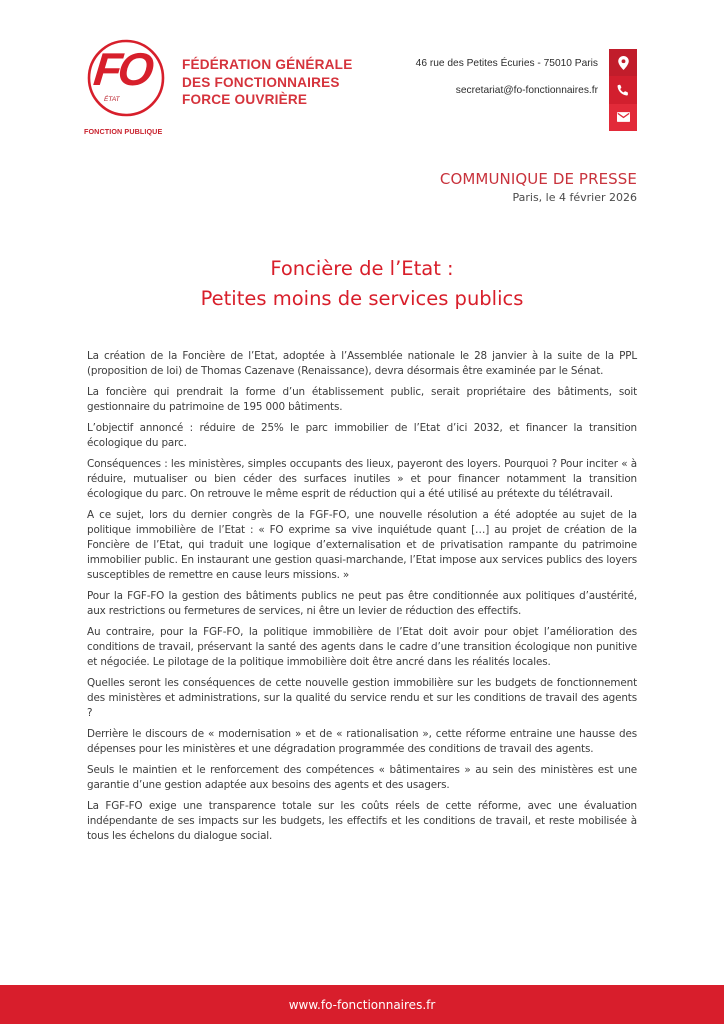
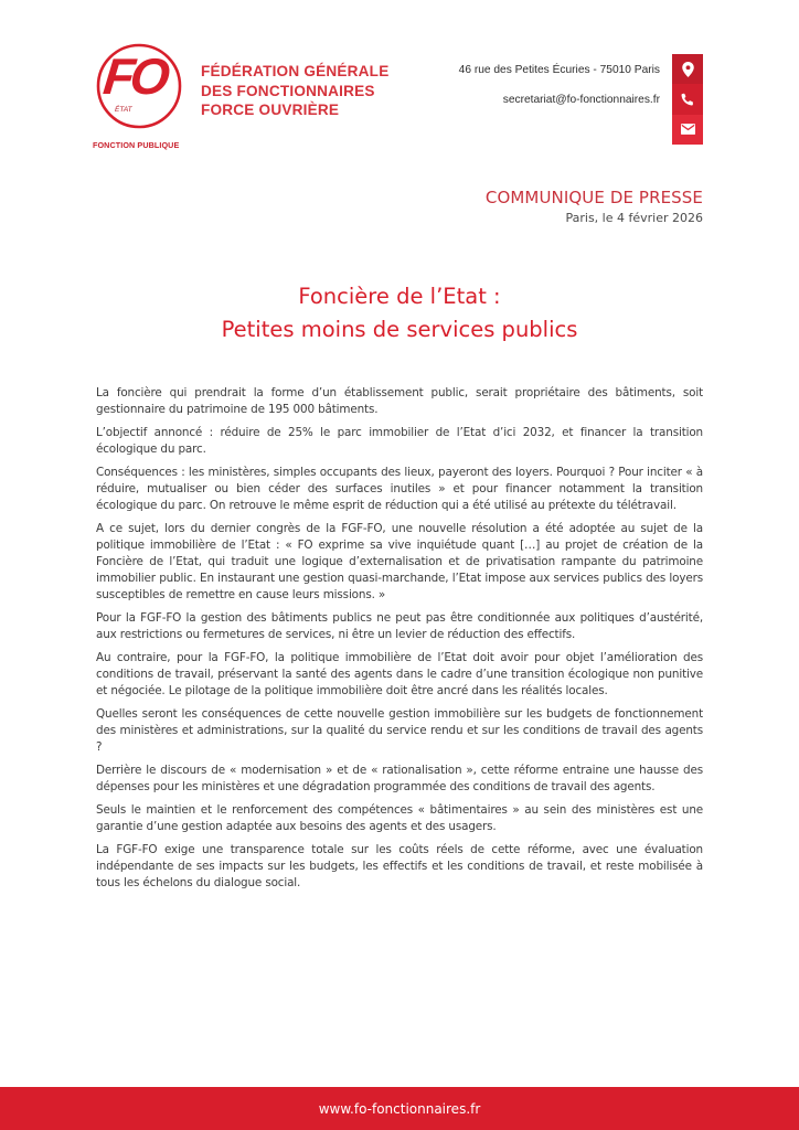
  FONCTION PUBLIQUE
  FÉDÉRATION GÉNÉRALE
  DES FONCTIONNAIRES
  FORCE OUVRIÈRE
  46 rue des Petites Écuries - 75010 Paris
  secretariat@fo-fonctionnaires.fr
  COMMUNIQUE DE PRESSE
  Paris, le 4 février 2026
  Foncière de l’Etat :
  Petites moins de services publics
- La création de la Foncière de l’Etat, adoptée à l’Assemblée nationale le 28 janvier à la suite de la PPL (proposition de loi) de Thomas Cazenave (Renaissance), devra désormais être examinée par le Sénat.
  La foncière qui prendrait la forme d’un établissement public, serait propriétaire des bâtiments, soit gestionnaire du patrimoine de 195 000 bâtiments.
  L’objectif annoncé : réduire de 25% le parc immobilier de l’Etat d’ici 2032, et financer la transition écologique du parc.
  Conséquences : les ministères, simples occupants des lieux, payeront des loyers. Pourquoi ? Pour inciter « à réduire, mutualiser ou bien céder des surfaces inutiles » et pour financer notamment la transition écologique du parc. On retrouve le même esprit de réduction qui a été utilisé au prétexte du télétravail.
  A ce sujet, lors du dernier congrès de la FGF-FO, une nouvelle résolution a été adoptée au sujet de la politique immobilière de l’Etat : « FO exprime sa vive inquiétude quant […] au projet de création de la Foncière de l’Etat, qui traduit une logique d’externalisation et de privatisation rampante du patrimoine immobilier public. En instaurant une gestion quasi-marchande, l’Etat impose aux services publics des loyers susceptibles de remettre en cause leurs missions. »
  Pour la FGF-FO la gestion des bâtiments publics ne peut pas être conditionnée aux politiques d’austérité, aux restrictions ou fermetures de services, ni être un levier de réduction des effectifs.
  Au contraire, pour la FGF-FO, la politique immobilière de l’Etat doit avoir pour objet l’amélioration des conditions de travail, préservant la santé des agents dans le cadre d’une transition écologique non punitive et négociée. Le pilotage de la politique immobilière doit être ancré dans les réalités locales.
  Quelles seront les conséquences de cette nouvelle gestion immobilière sur les budgets de fonctionnement des ministères et administrations, sur la qualité du service rendu et sur les conditions de travail des agents ?
  Derrière le discours de « modernisation » et de « rationalisation », cette réforme entraine une hausse des dépenses pour les ministères et une dégradation programmée des conditions de travail des agents.
  Seuls le maintien et le renforcement des compétences « bâtimentaires » au sein des ministères est une garantie d’une gestion adaptée aux besoins des agents et des usagers.
  La FGF-FO exige une transparence totale sur les coûts réels de cette réforme, avec une évaluation indépendante de ses impacts sur les budgets, les effectifs et les conditions de travail, et reste mobilisée à tous les échelons du dialogue social.
  www.fo-fonctionnaires.fr
